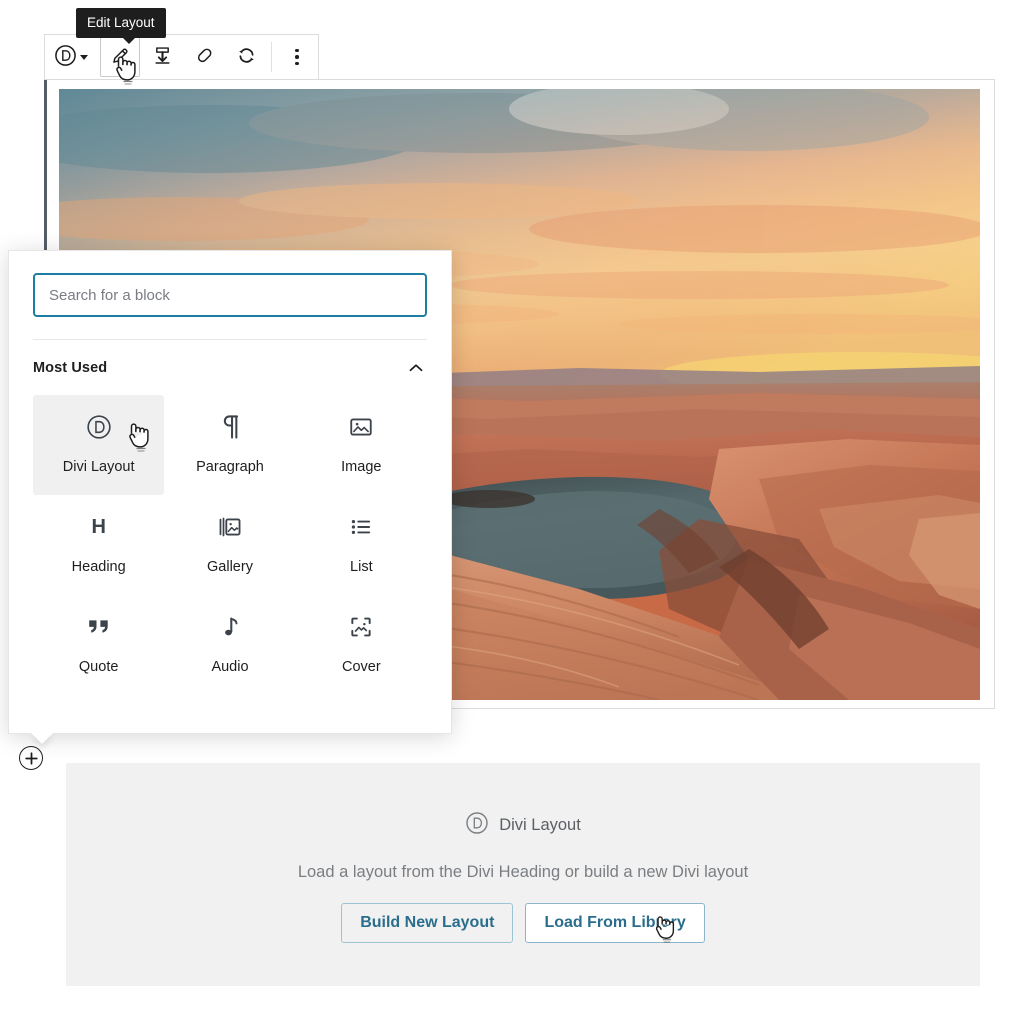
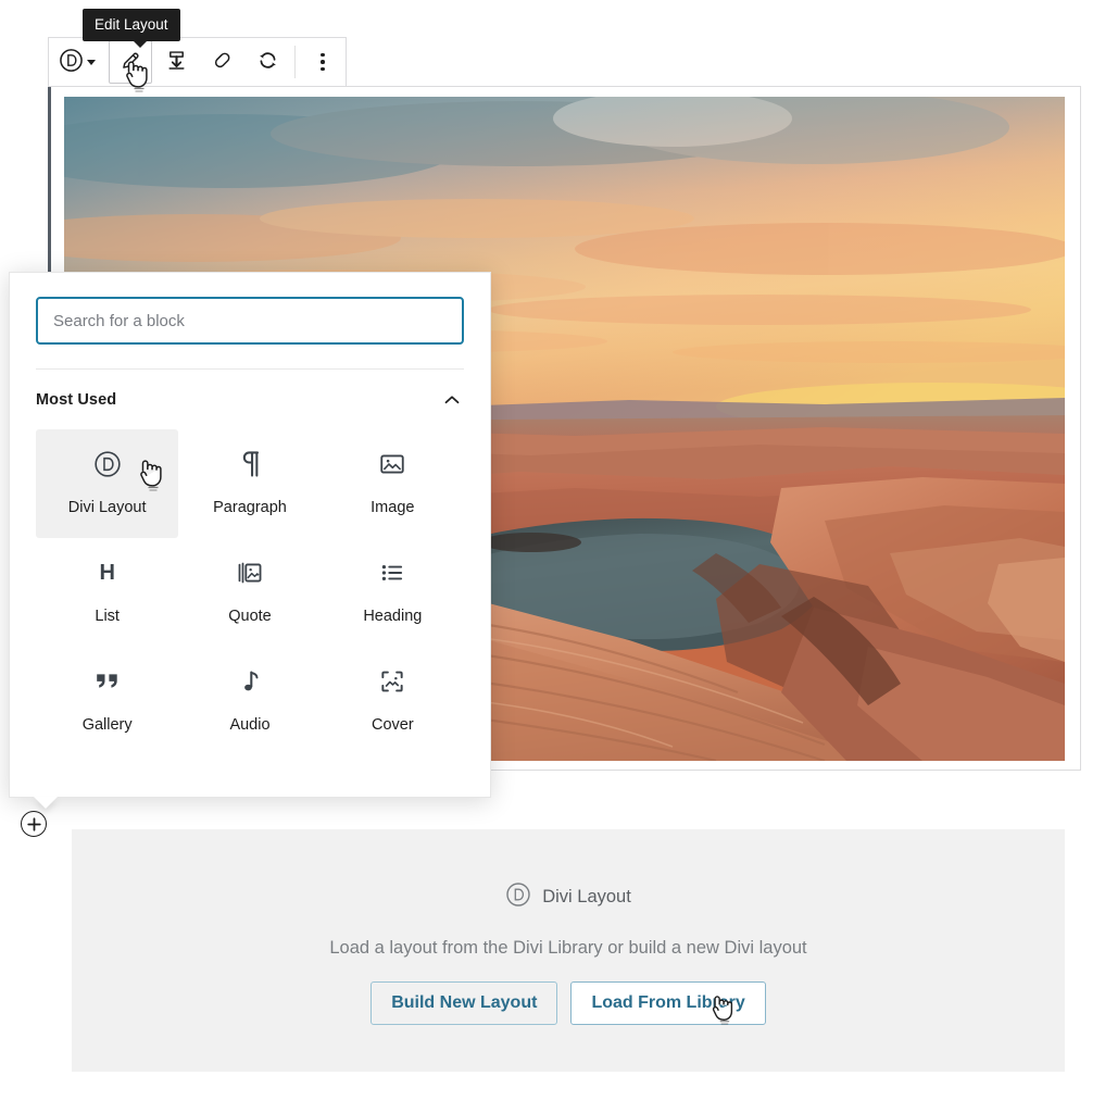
  Edit Layout
  Search for a block
  Most Used
  Divi Layout
  Paragraph
  Image
  H
- Heading
+ List
- Gallery
+ Quote
- List
+ Heading
- Quote
+ Gallery
  Audio
  Cover
  Divi Layout
- Load a layout from the Divi Heading or build a new Divi layout
+ Load a layout from the Divi Library or build a new Divi layout
  Build New Layout
  Load From Liby
